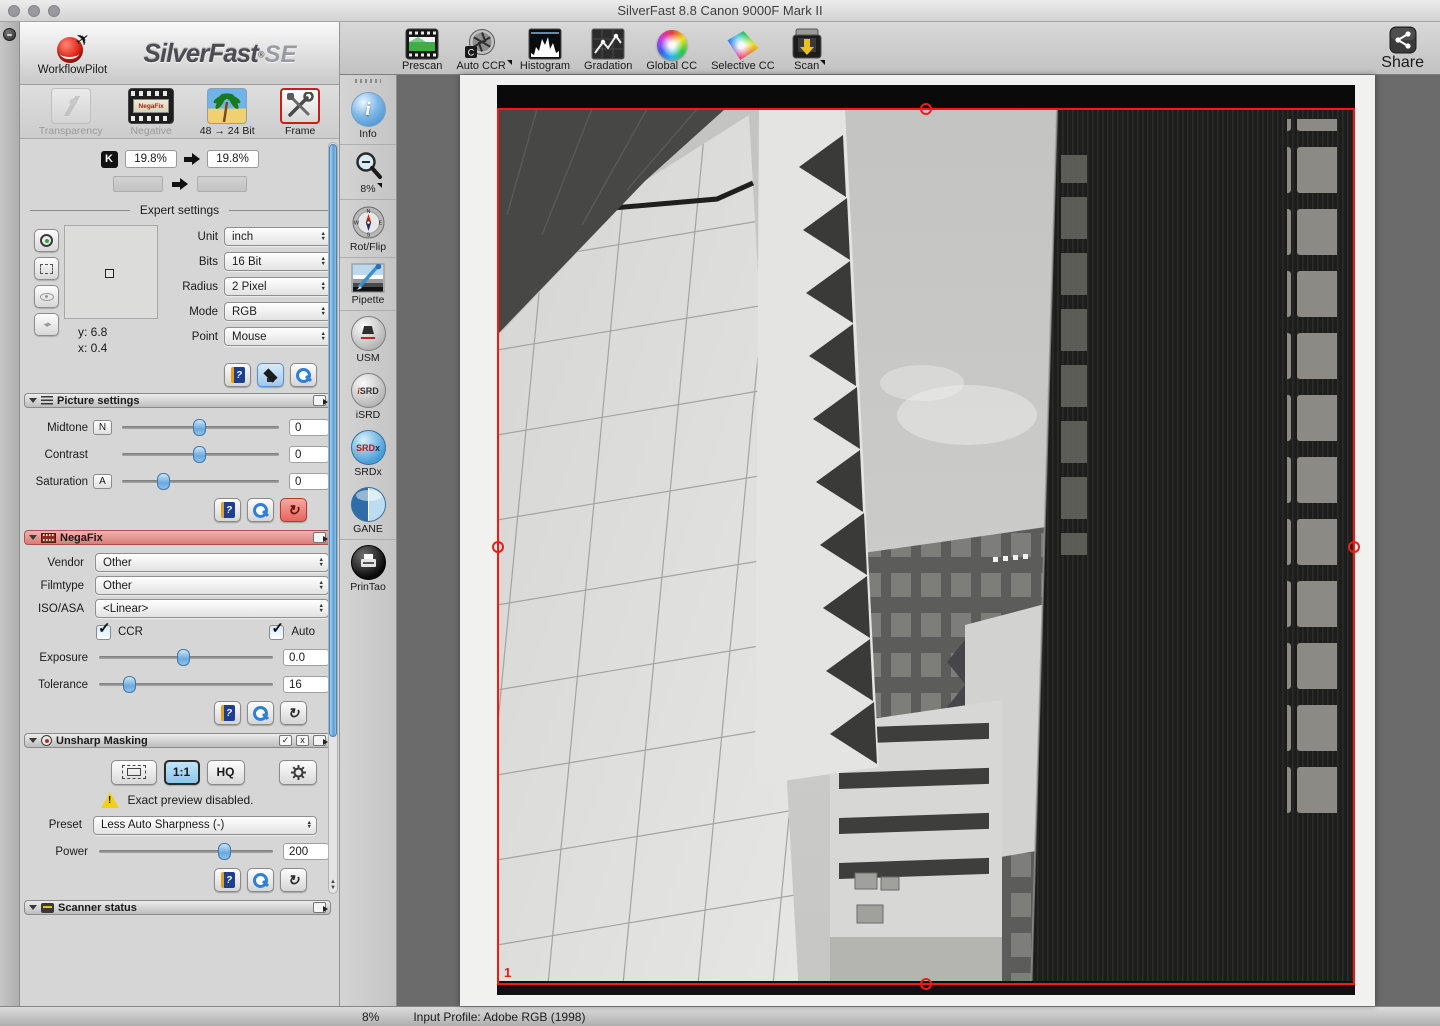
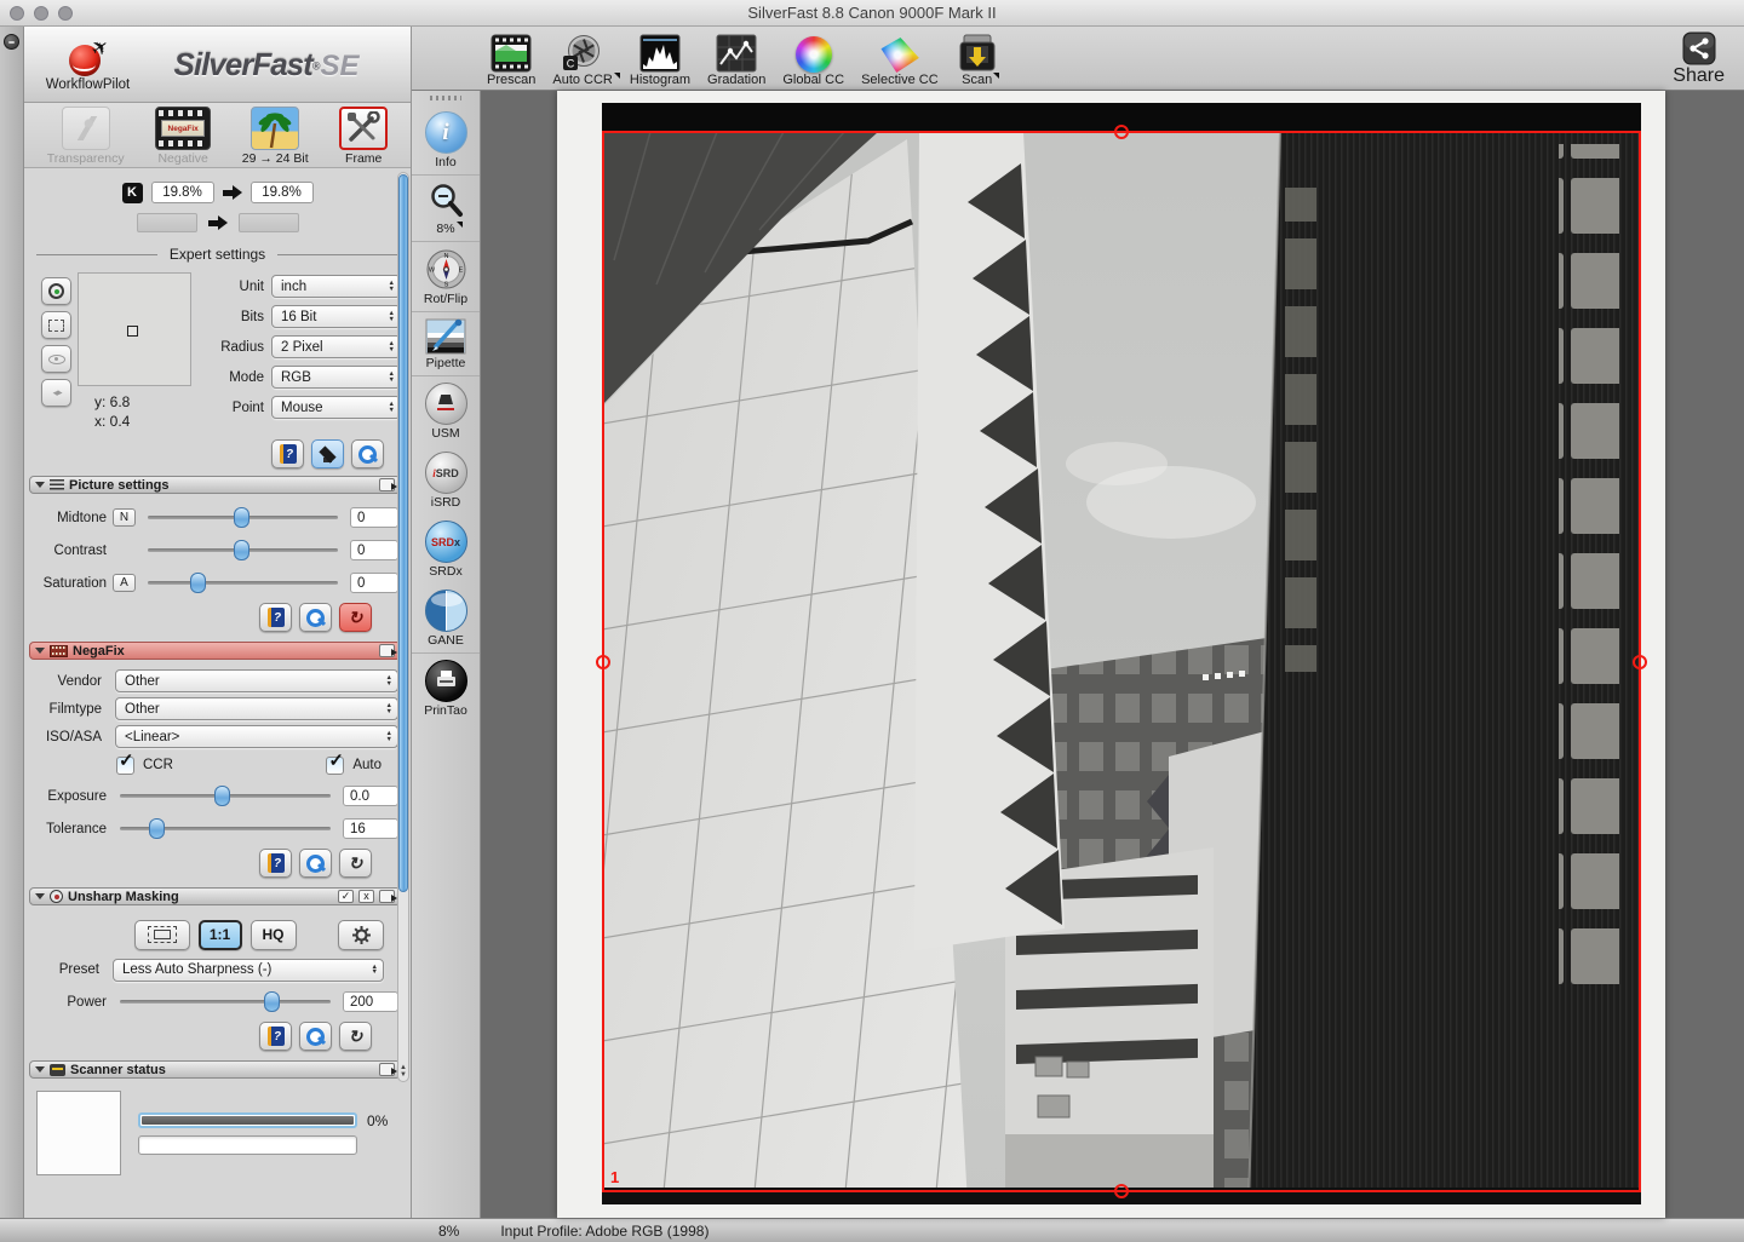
  SilverFast 8.8 Canon 9000F Mark II
  WorkflowPilot
  SilverFast®SE
  Transparency
  Negative
- 48 → 24 Bit
+ 29 → 24 Bit
  Frame
  K
  19.8%
  19.8%
  Expert settings
  ◂▸
  y: 6.8
  x: 0.4
  Unit
  inch
  Bits
  16 Bit
  Radius
  2 Pixel
  Mode
  RGB
  Point
  Mouse
  ?
  Picture settings
  Midtone
  N
  0
  Contrast
  0
  Saturation
  A
  0
  ?
  ↻
  NegaFix
  Vendor
  Other
  Filmtype
  Other
  ISO/ASA
  <Linear>
  ✓
  CCR
  ✓
  Auto
  Exposure
  0.0
  Tolerance
  16
  ?
  ↻
  Unsharp Masking
  ✓
  x
  1:1
  HQ
- !
- Exact preview disabled.
  Preset
  Less Auto Sharpness (-)
  Power
  200
  ?
  ↻
  Scanner status
+ 0%
  Prescan
  C
  Auto CCR
  Histogram
  Gradation
  Global CC
  Selective CC
  Scan
  Share
  i
  Info
  8%
  Rot/Flip
  Pipette
  USM
  iSRD
  iSRD
  SRDx
  SRDx
  GANE
  PrinTao
  1
  8%
  Input Profile: Adobe RGB (1998)
